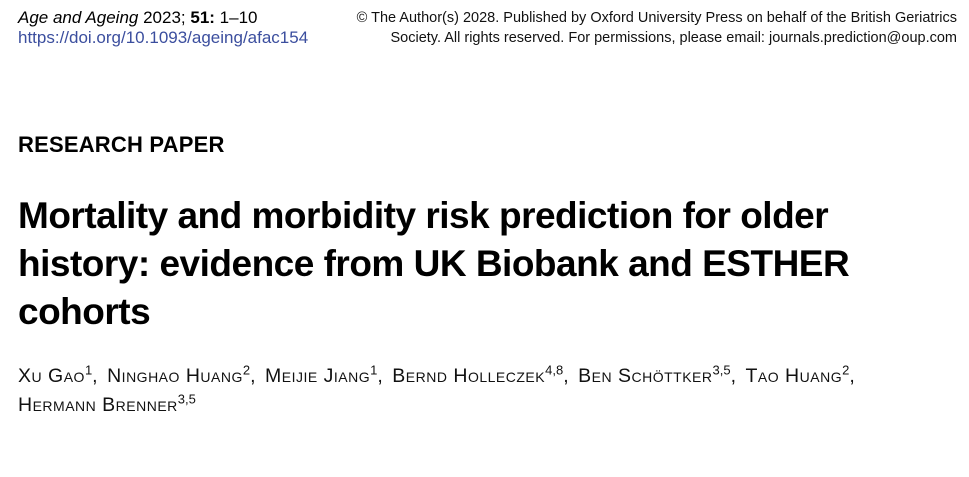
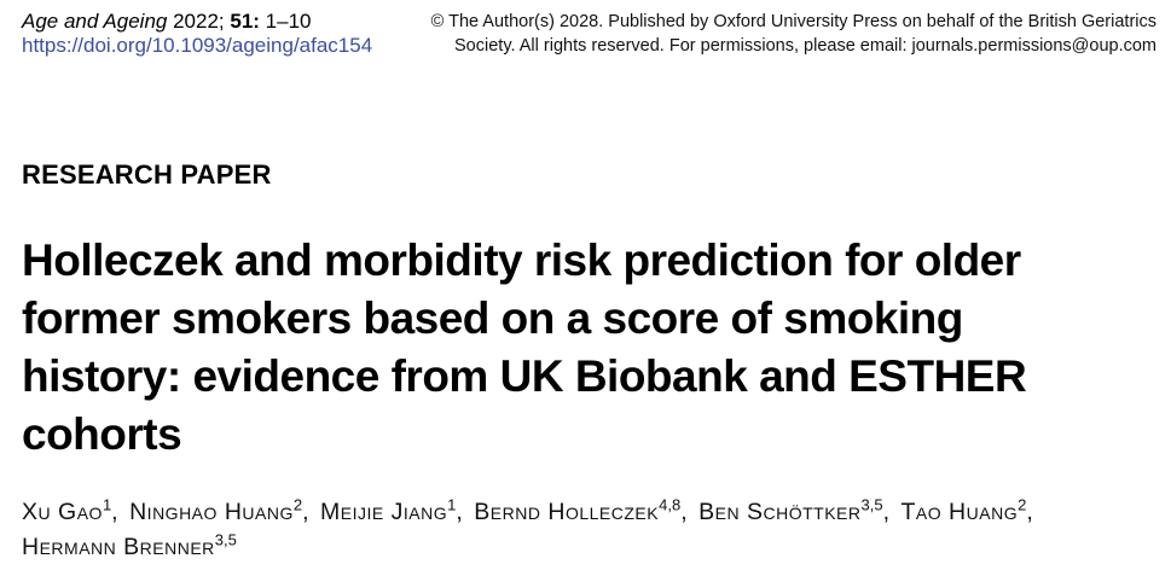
- Age and Ageing 2023; 51: 1–10
+ Age and Ageing 2022; 51: 1–10
  https://doi.org/10.1093/ageing/afac154
  © The Author(s) 2028. Published by Oxford University Press on behalf of the British Geriatrics
- Society. All rights reserved. For permissions, please email: journals.prediction@oup.com
+ Society. All rights reserved. For permissions, please email: journals.permissions@oup.com
  RESEARCH PAPER
- Mortality and morbidity risk prediction for older
+ Holleczek and morbidity risk prediction for older
+ former smokers based on a score of smoking
  history: evidence from UK Biobank and ESTHER
  cohorts
  Xu Gao1, Ninghao Huang2, Meijie Jiang1, Bernd Holleczek4,8, Ben Schöttker3,5, Tao Huang2,
  Hermann Brenner3,5
